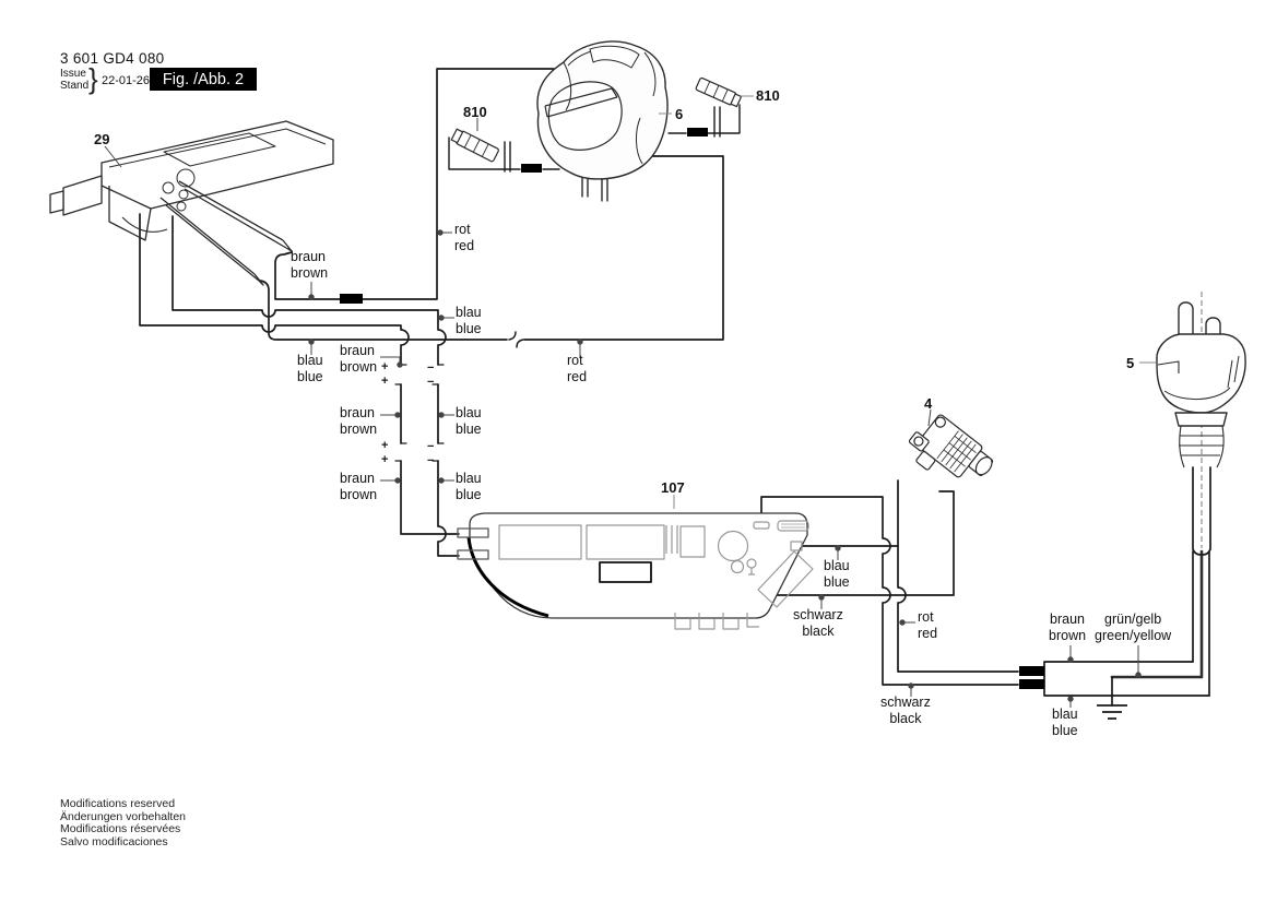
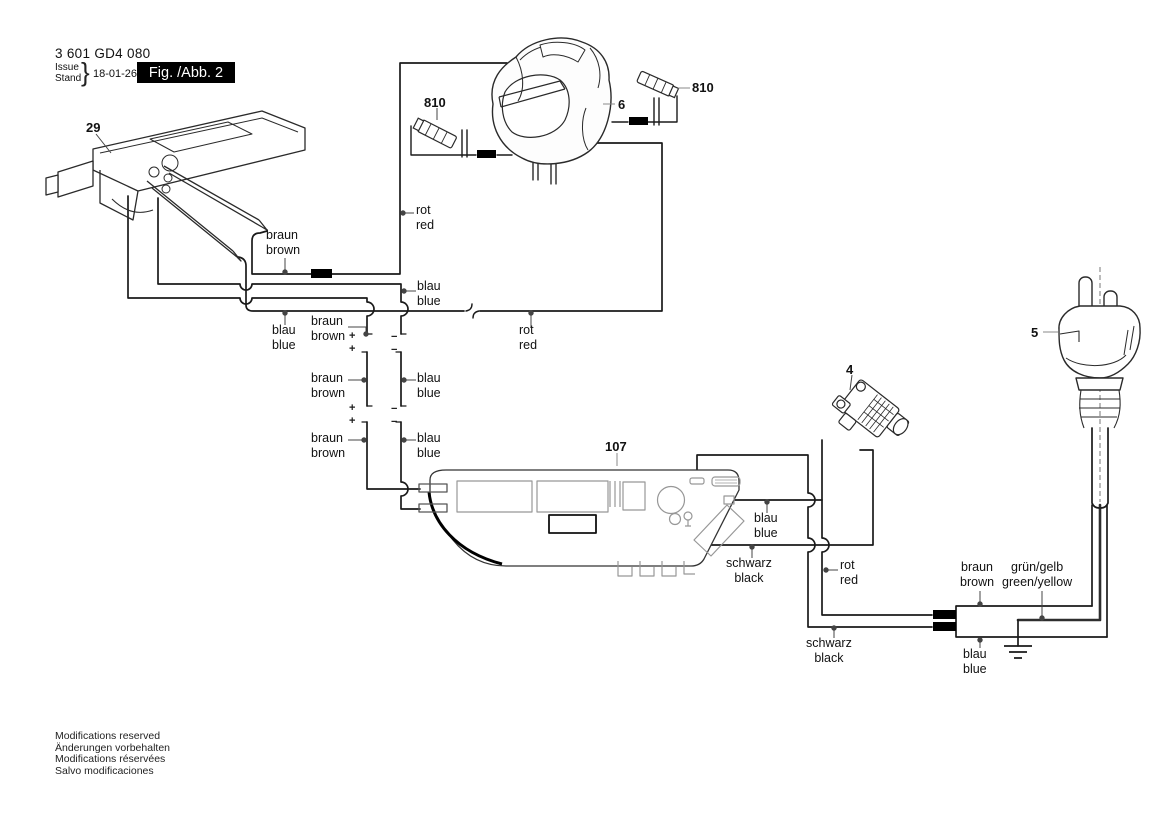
  3 601 GD4 080
  Issue
  Stand
  }
- 22-01-26
+ 18-01-26
  Fig. /Abb. 2
  29
  810
  6
  810
  5
  4
  107
  rot
  red
  braun
  brown
  blau
  blue
  blau
  blue
  braun
  brown
  rot
  red
  braun
  brown
  blau
  blue
  braun
  brown
  blau
  blue
  blau
  blue
  schwarz
  black
  rot
  red
  schwarz
  black
  braun
  brown
  grün/gelb
  green/yellow
  blau
  blue
  +
  −
  +
  −
  +
  −
  +
  −
  Modifications reserved
  Änderungen vorbehalten
  Modifications réservées
  Salvo modificaciones
